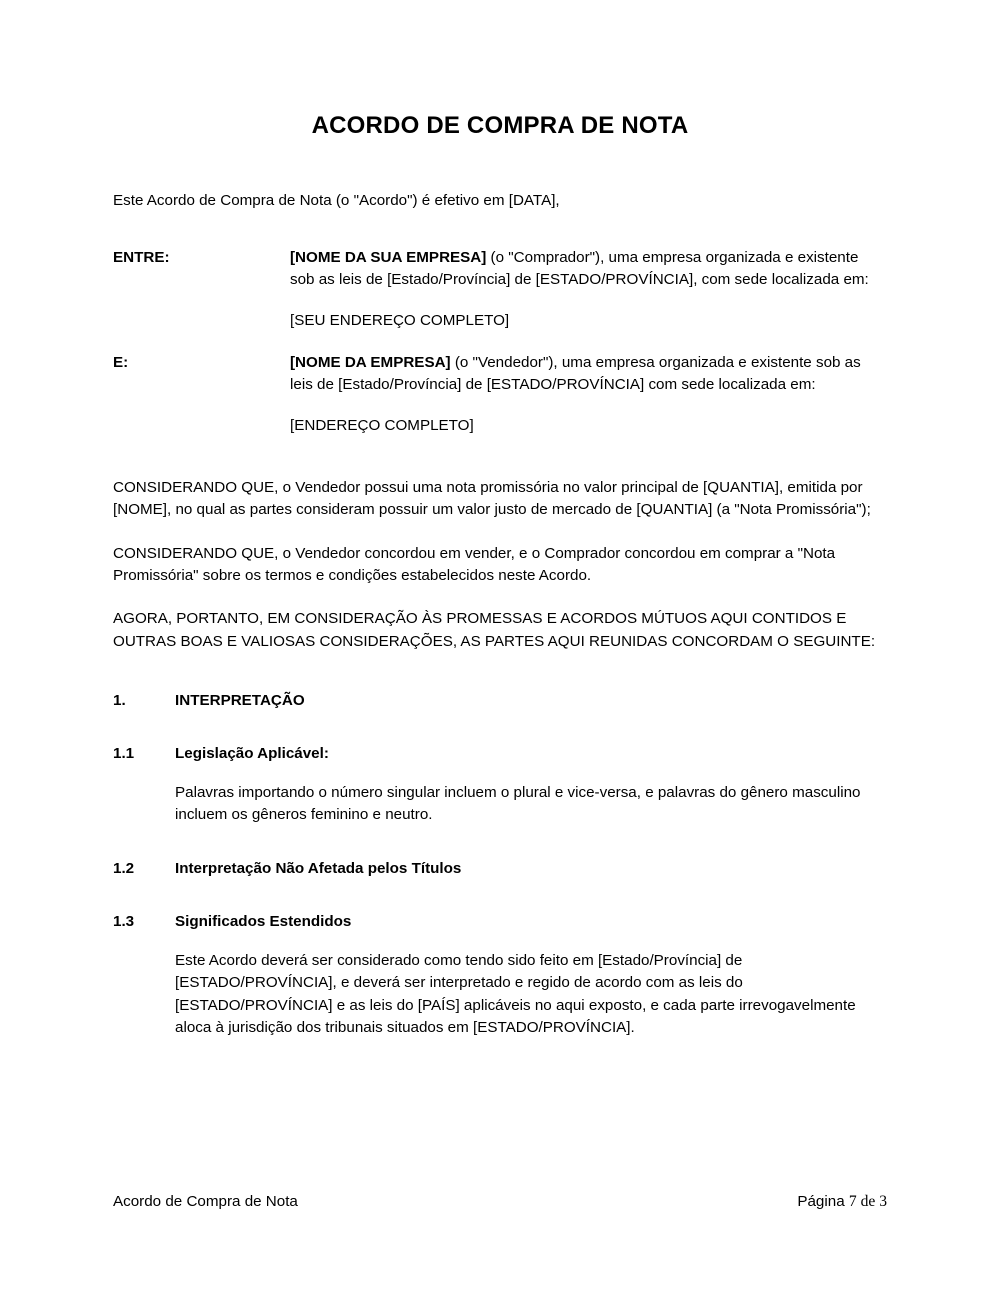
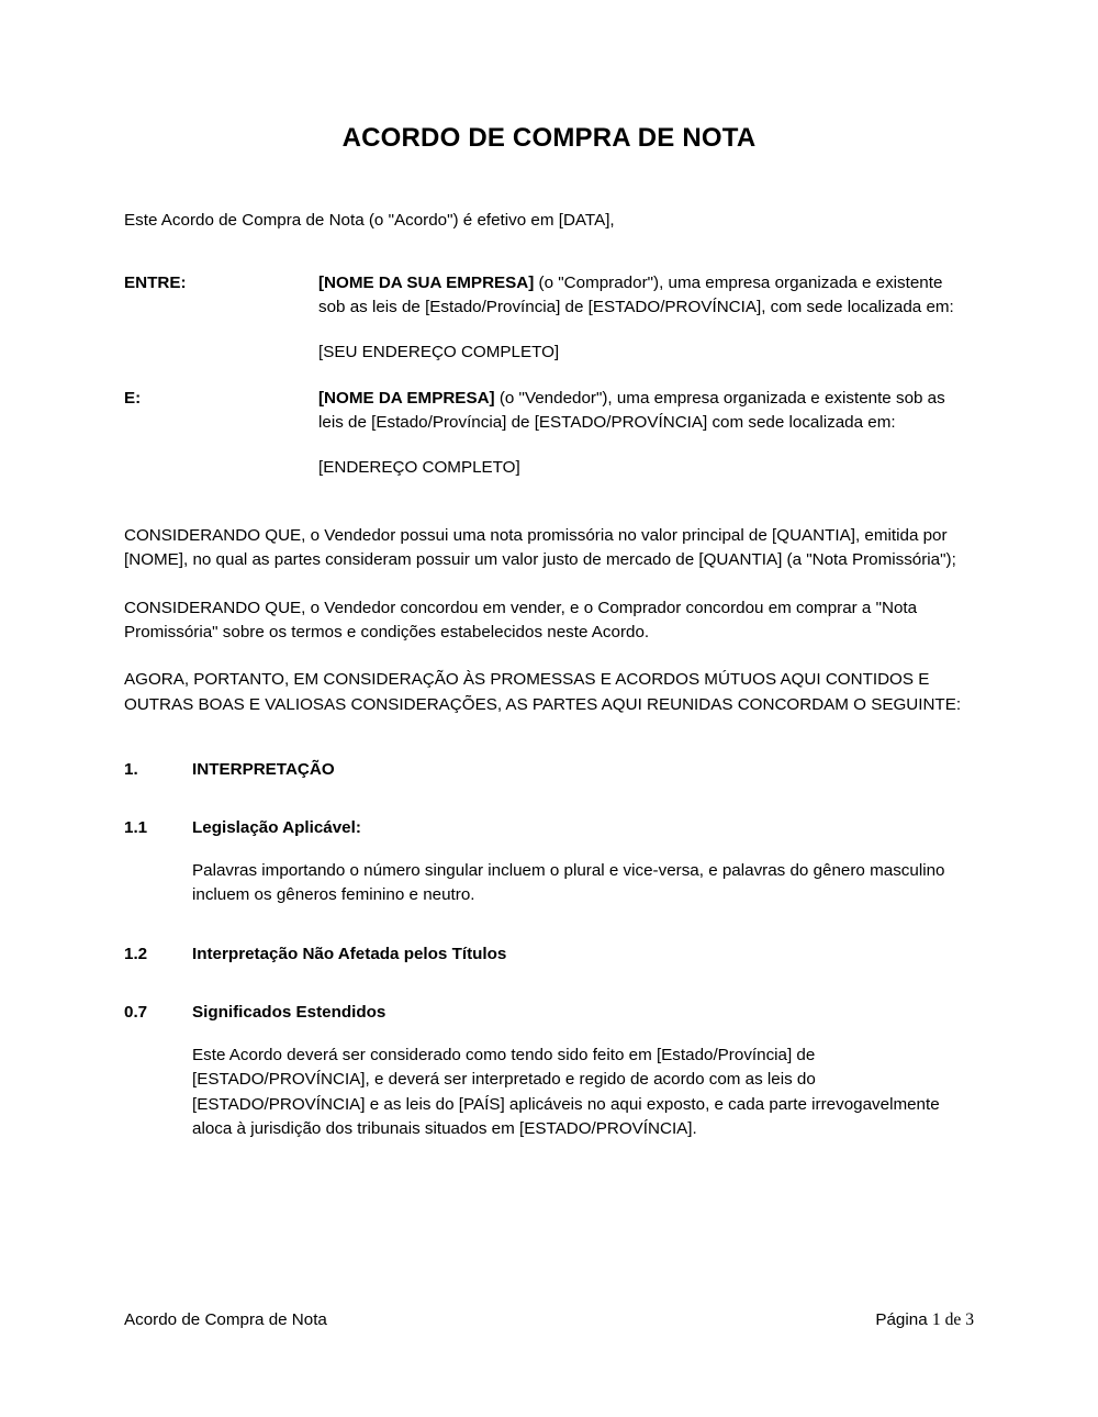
  ACORDO DE COMPRA DE NOTA
  Este Acordo de Compra de Nota (o "Acordo") é efetivo em [DATA],
  ENTRE:
  [NOME DA SUA EMPRESA] (o "Comprador"), uma empresa organizada e existente sob as leis de [Estado/Província] de [ESTADO/PROVÍNCIA], com sede localizada em:
  [SEU ENDEREÇO COMPLETO]
  E:
  [NOME DA EMPRESA] (o "Vendedor"), uma empresa organizada e existente sob as leis de [Estado/Província] de [ESTADO/PROVÍNCIA] com sede localizada em:
  [ENDEREÇO COMPLETO]
  CONSIDERANDO QUE, o Vendedor possui uma nota promissória no valor principal de [QUANTIA], emitida por [NOME], no qual as partes consideram possuir um valor justo de mercado de [QUANTIA] (a "Nota Promissória");
  CONSIDERANDO QUE, o Vendedor concordou em vender, e o Comprador concordou em comprar a "Nota Promissória" sobre os termos e condições estabelecidos neste Acordo.
  AGORA, PORTANTO, EM CONSIDERAÇÃO ÀS PROMESSAS E ACORDOS MÚTUOS AQUI CONTIDOS E OUTRAS BOAS E VALIOSAS CONSIDERAÇÕES, AS PARTES AQUI REUNIDAS CONCORDAM O SEGUINTE:
  1.
  INTERPRETAÇÃO
  1.1
  Legislação Aplicável:
  Palavras importando o número singular incluem o plural e vice-versa, e palavras do gênero masculino incluem os gêneros feminino e neutro.
  1.2
  Interpretação Não Afetada pelos Títulos
- 1.3
+ 0.7
  Significados Estendidos
  Este Acordo deverá ser considerado como tendo sido feito em [Estado/Província] de [ESTADO/PROVÍNCIA], e deverá ser interpretado e regido de acordo com as leis do [ESTADO/PROVÍNCIA] e as leis do [PAÍS] aplicáveis no aqui exposto, e cada parte irrevogavelmente aloca à jurisdição dos tribunais situados em [ESTADO/PROVÍNCIA].
  Acordo de Compra de Nota
- Página 7 de 3
+ Página 1 de 3
